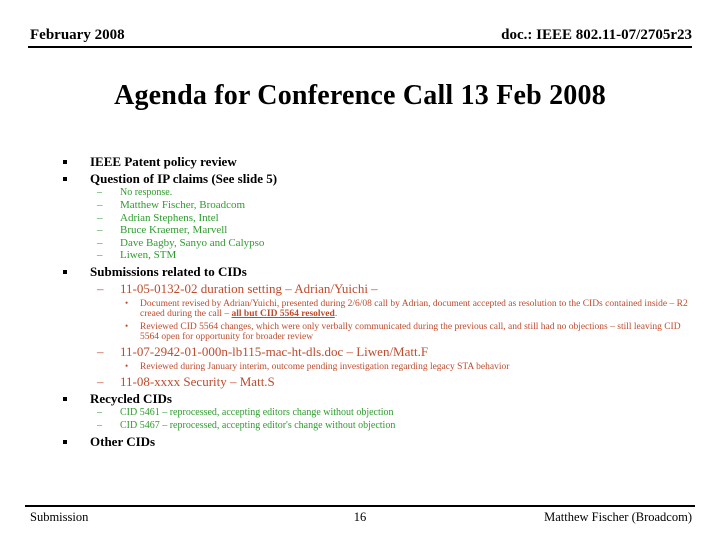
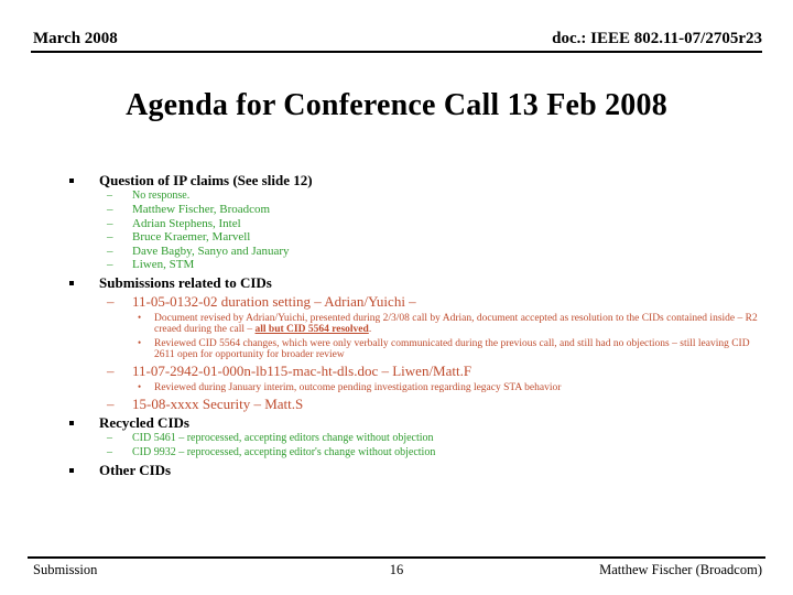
- February 2008
+ March 2008
  doc.: IEEE 802.11-07/2705r23
  Agenda for Conference Call 13 Feb 2008
- IEEE Patent policy review
- Question of IP claims (See slide 5)
+ Question of IP claims (See slide 12)
  –
  No response.
  –
  Matthew Fischer, Broadcom
  –
  Adrian Stephens, Intel
  –
  Bruce Kraemer, Marvell
  –
- Dave Bagby, Sanyo and Calypso
+ Dave Bagby, Sanyo and January
  –
  Liwen, STM
  Submissions related to CIDs
  –
  11-05-0132-02 duration setting – Adrian/Yuichi –
  •
- Document revised by Adrian/Yuichi, presented during 2/6/08 call by Adrian, document accepted as resolution to the CIDs contained inside – R2 creaed during the call – all but CID 5564 resolved.
+ Document revised by Adrian/Yuichi, presented during 2/3/08 call by Adrian, document accepted as resolution to the CIDs contained inside – R2 creaed during the call – all but CID 5564 resolved.
  •
- Reviewed CID 5564 changes, which were only verbally communicated during the previous call, and still had no objections – still leaving CID 5564 open for opportunity for broader review
+ Reviewed CID 5564 changes, which were only verbally communicated during the previous call, and still had no objections – still leaving CID 2611 open for opportunity for broader review
  –
  11-07-2942-01-000n-lb115-mac-ht-dls.doc – Liwen/Matt.F
  •
  Reviewed during January interim, outcome pending investigation regarding legacy STA behavior
  –
- 11-08-xxxx Security – Matt.S
+ 15-08-xxxx Security – Matt.S
  Recycled CIDs
  –
  CID 5461 – reprocessed, accepting editors change without objection
  –
- CID 5467 – reprocessed, accepting editor's change without objection
+ CID 9932 – reprocessed, accepting editor's change without objection
  Other CIDs
  Submission
  16
  Matthew Fischer (Broadcom)
